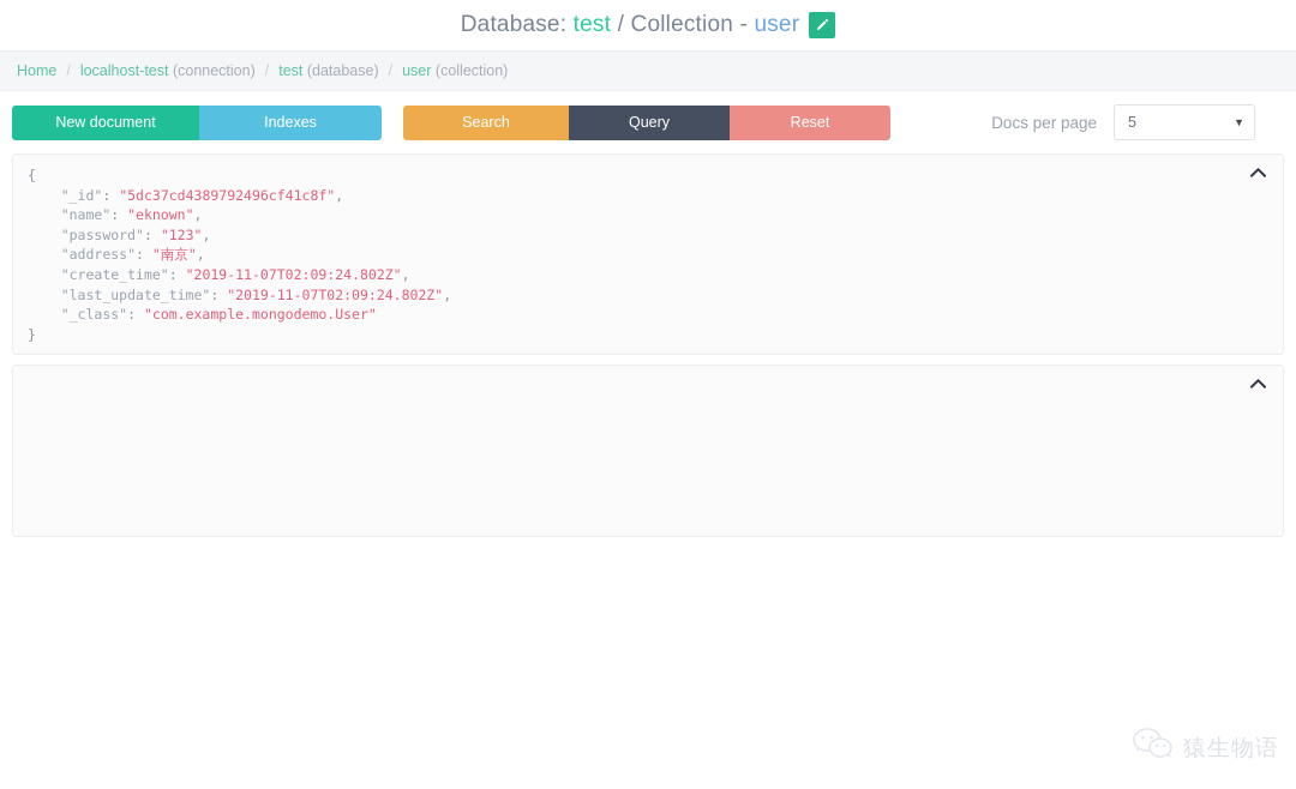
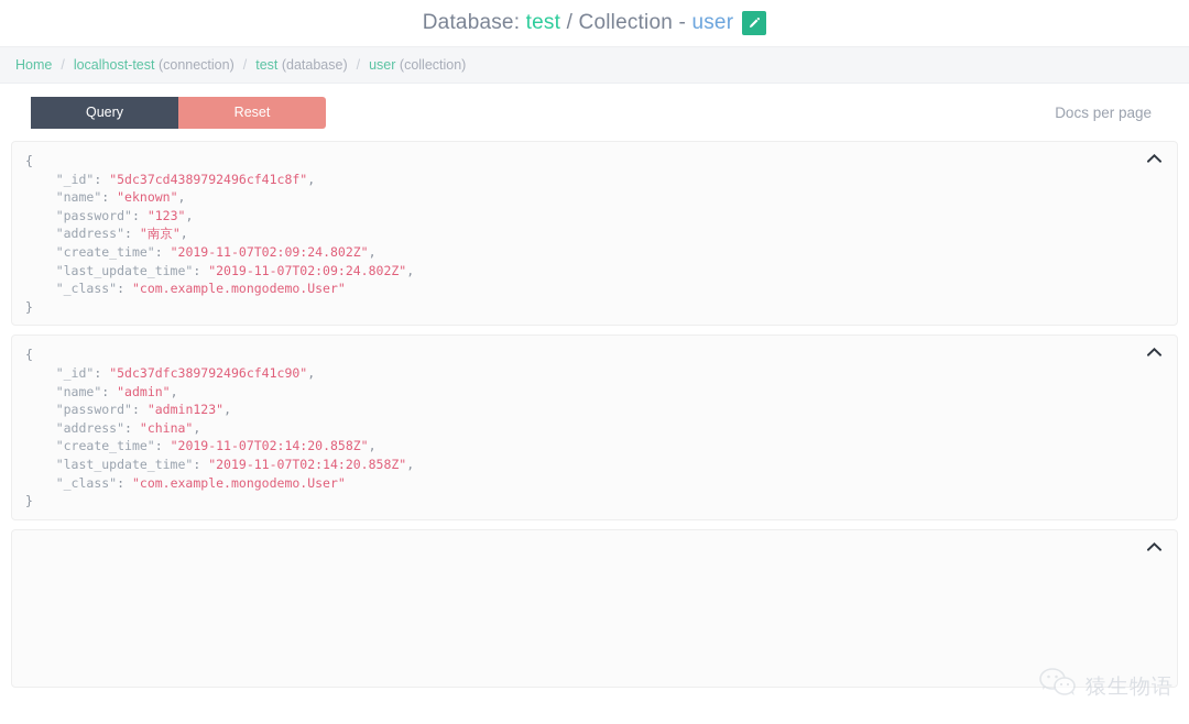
  Database: test / Collection - user
  Home
  /
  localhost-test (connection)
  /
  test (database)
  /
  user (collection)
- New document
- Indexes
- Search
  Query
  Reset
  Docs per page
- 5
- ▼
  { "_id": "5dc37cd4389792496cf41c8f", "name": "eknown", "password": "123", "address": "南京", "create_time": "2019-11-07T02:09:24.802Z", "last_update_time": "2019-11-07T02:09:24.802Z", "_class": "com.example.mongodemo.User" }
+ { "_id": "5dc37dfc389792496cf41c90", "name": "admin", "password": "admin123", "address": "china", "create_time": "2019-11-07T02:14:20.858Z", "last_update_time": "2019-11-07T02:14:20.858Z", "_class": "com.example.mongodemo.User" }
  猿生物语
